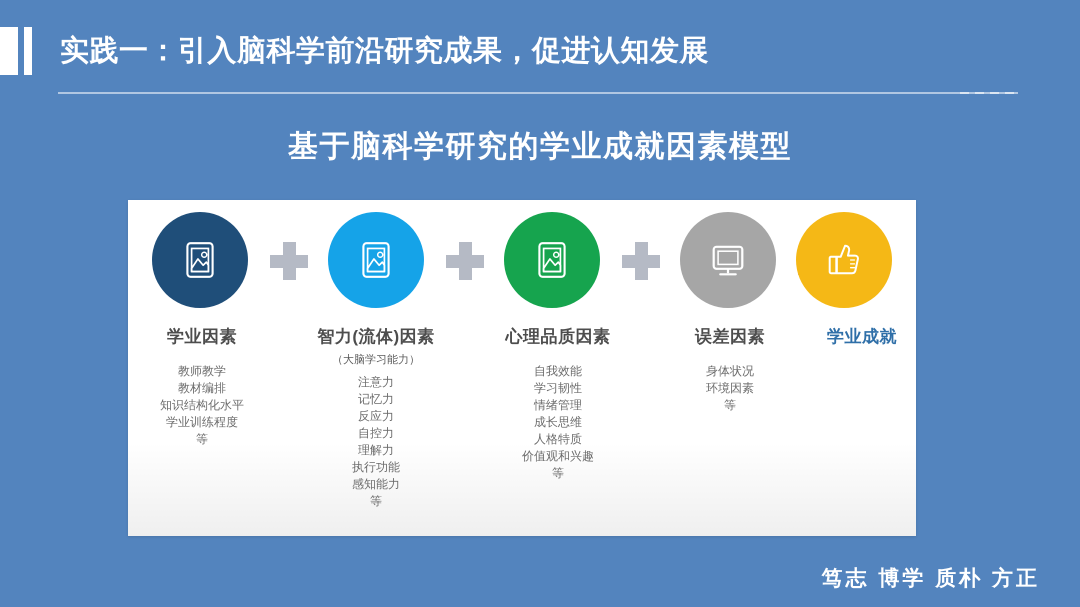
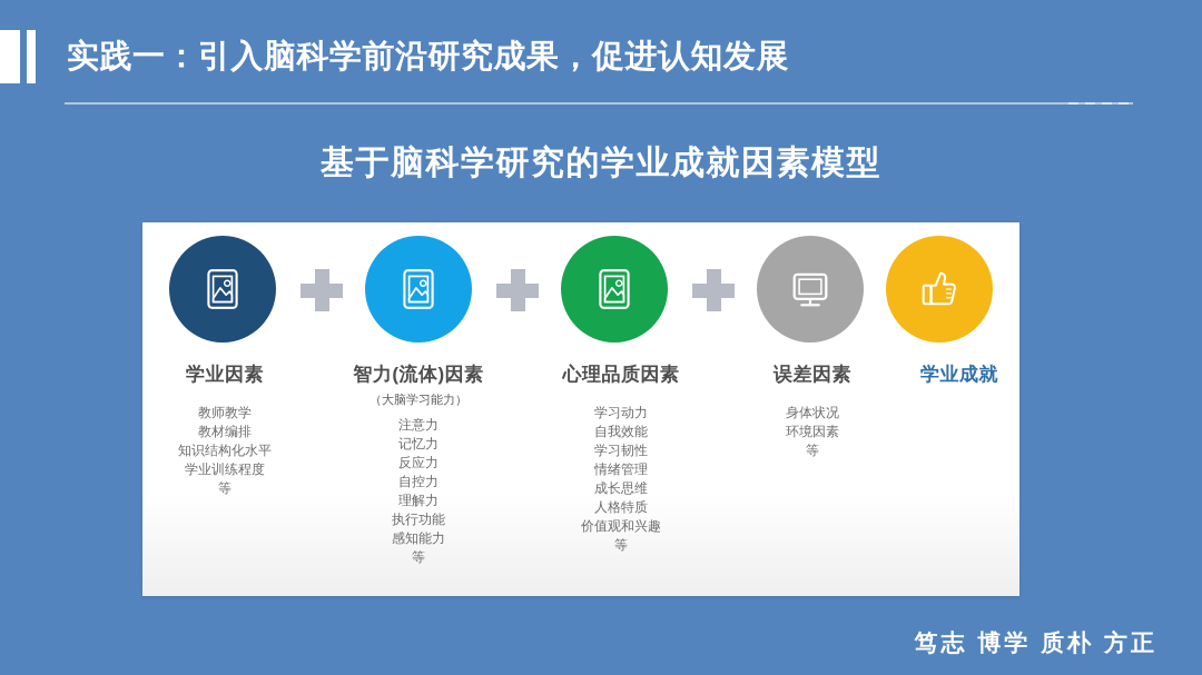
  实践一：引入脑科学前沿研究成果，促进认知发展
  基于脑科学研究的学业成就因素模型
  学业因素
  教师教学
  教材编排
  知识结构化水平
  学业训练程度
  等
  智力(流体)因素
  （大脑学习能力）
  注意力
  记忆力
  反应力
  自控力
  理解力
  执行功能
  感知能力
  等
  心理品质因素
+ 学习动力
  自我效能
  学习韧性
  情绪管理
  成长思维
  人格特质
  价值观和兴趣
  等
  误差因素
  身体状况
  环境因素
  等
  学业成就
  笃志 博学 质朴 方正
